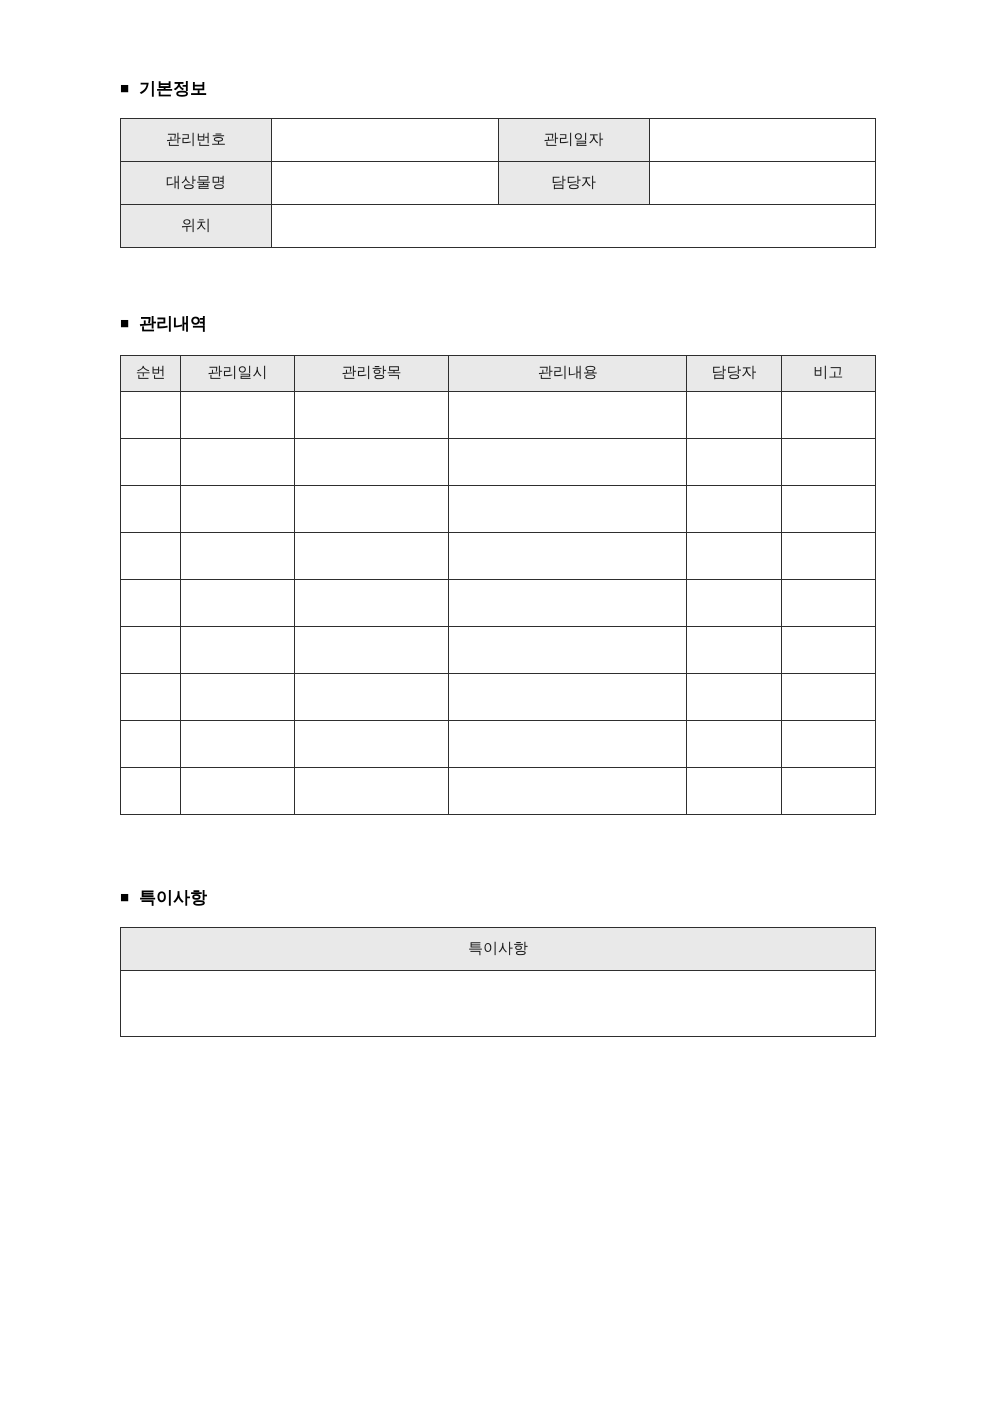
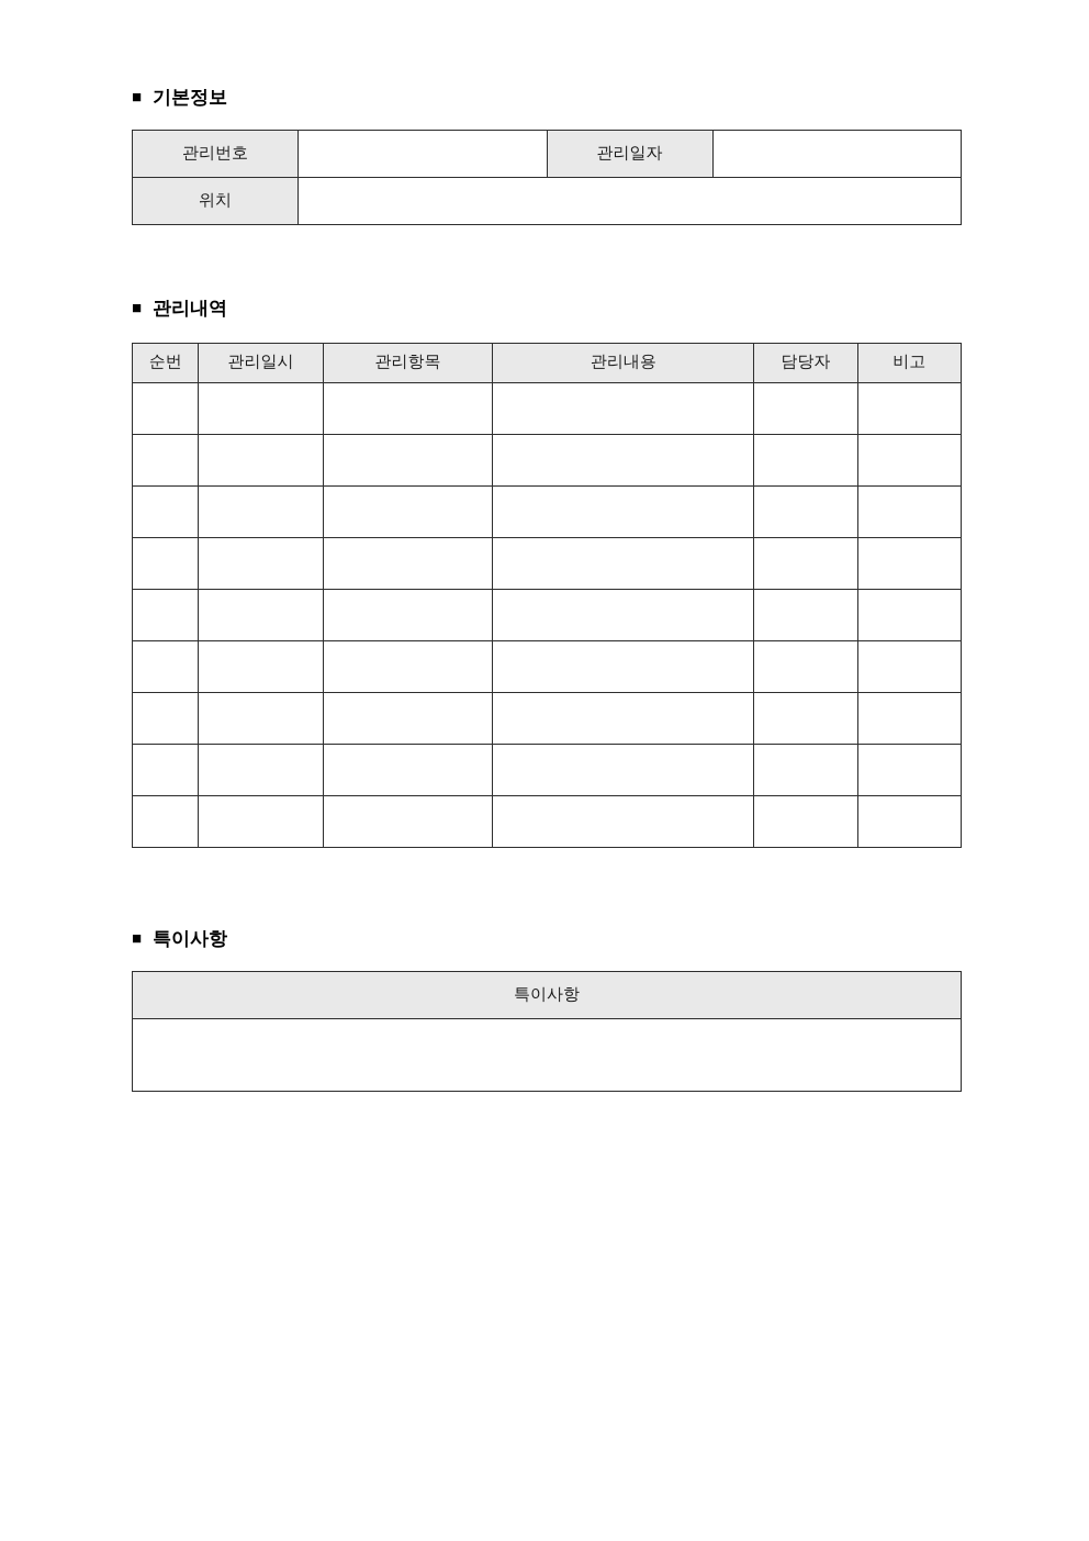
  ■
  기본정보
  관리번호		관리일자
- 대상물명		담당자
  위치
  ■
  관리내역
  순번	관리일시	관리항목	관리내용	담당자	비고
  ■
  특이사항
  특이사항
